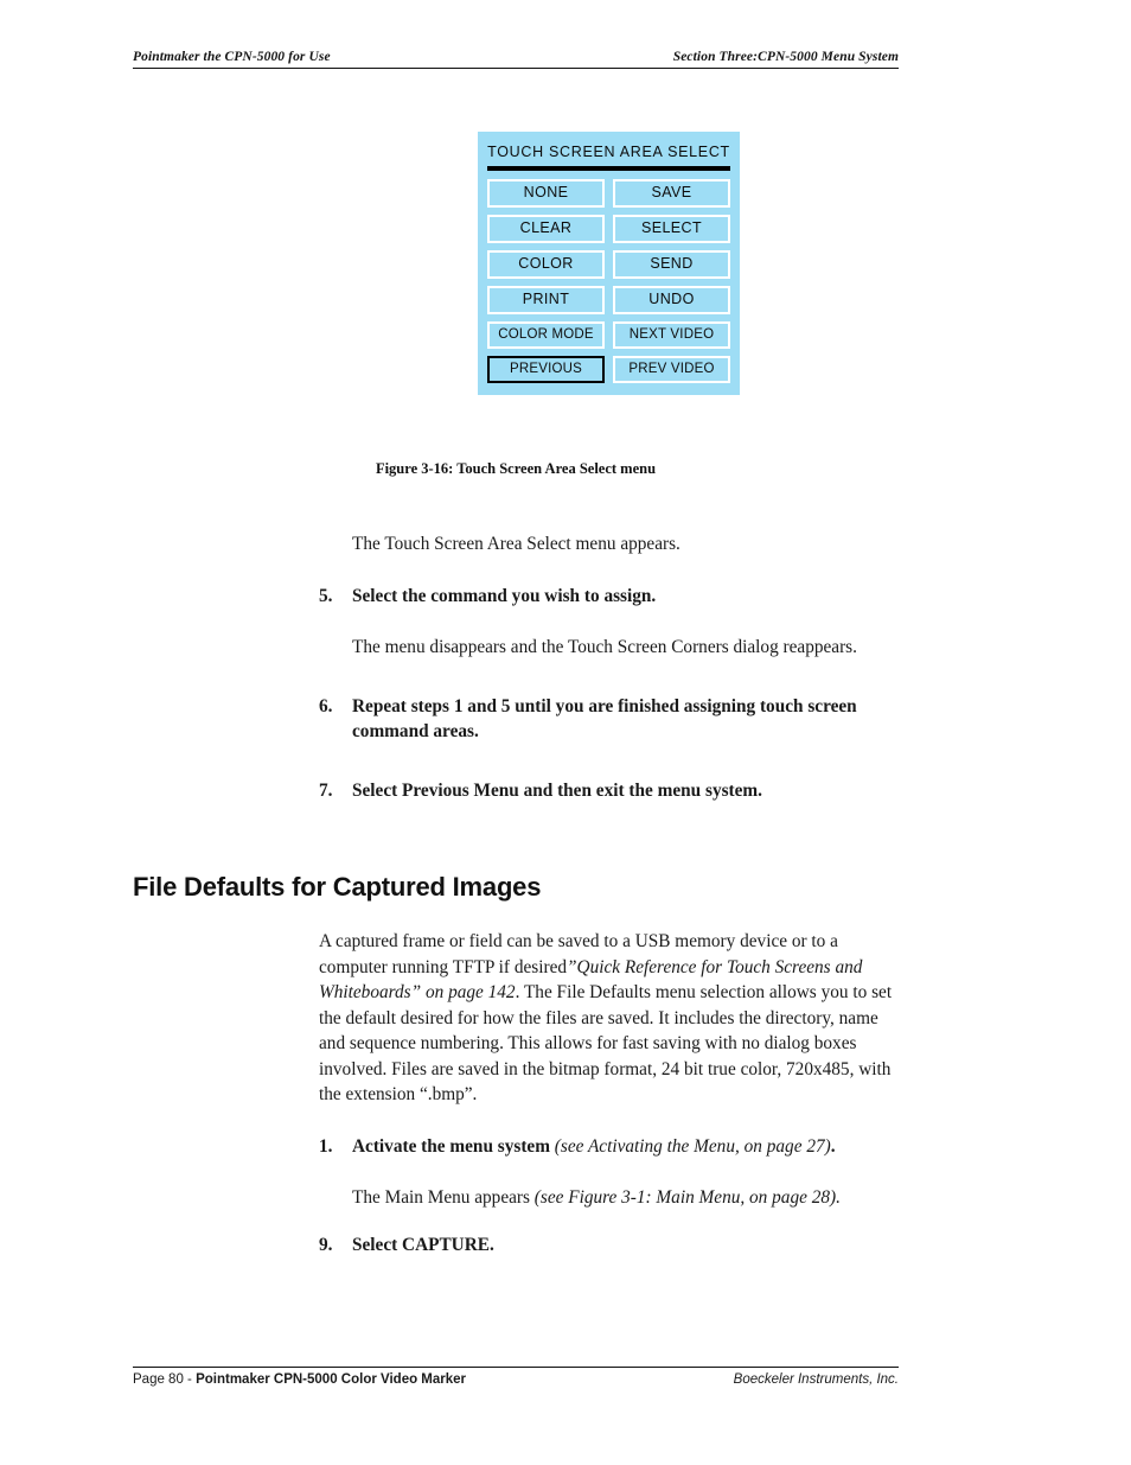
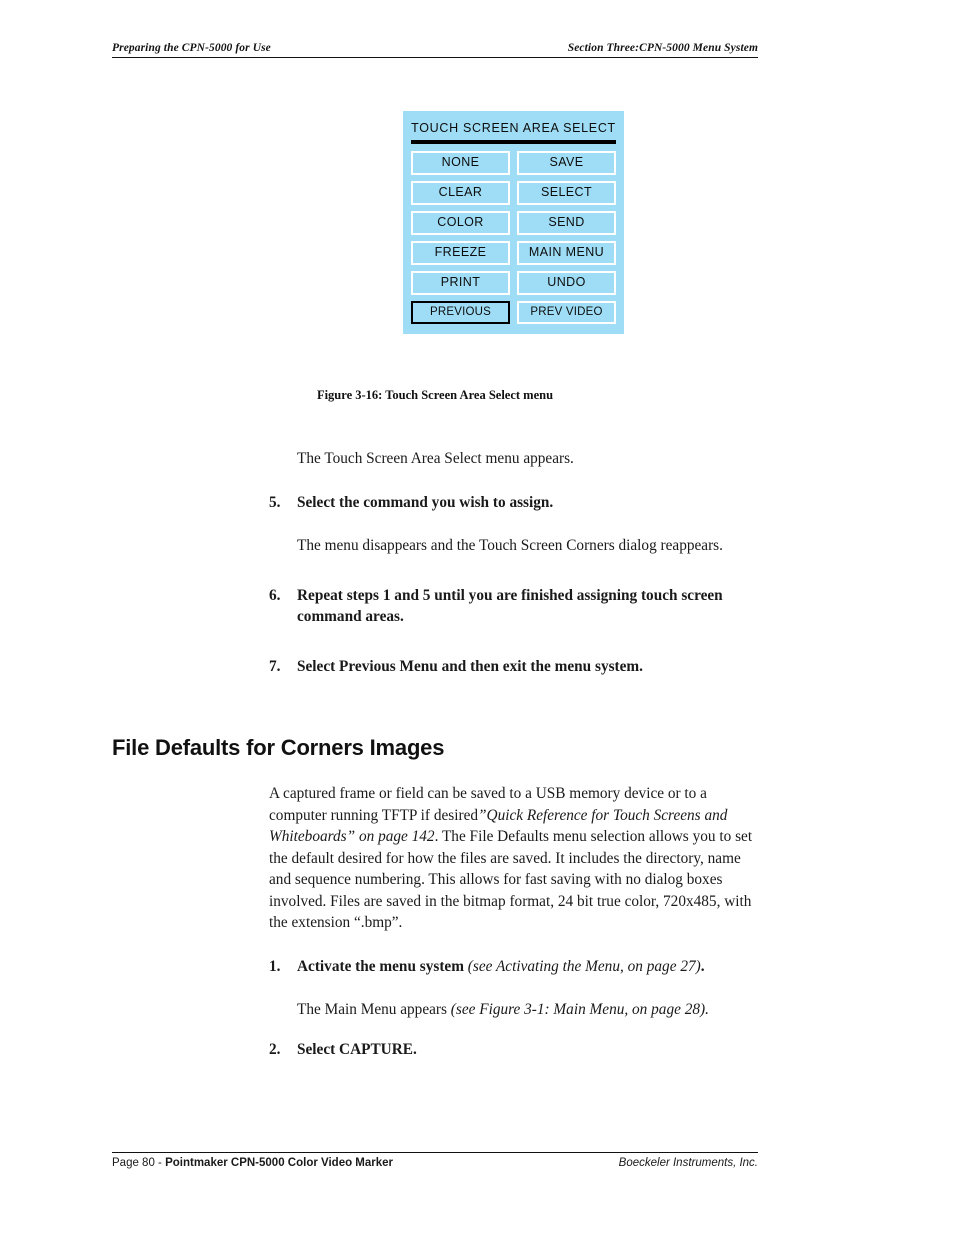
- Pointmaker the CPN-5000 for Use
+ Preparing the CPN-5000 for Use
  Section Three:CPN-5000 Menu System
  TOUCH SCREEN AREA SELECT
  NONE
  SAVE
  CLEAR
  SELECT
  COLOR
  SEND
+ FREEZE
+ MAIN MENU
  PRINT
  UNDO
- COLOR MODE
- NEXT VIDEO
  PREVIOUS
  PREV VIDEO
  Figure 3-16: Touch Screen Area Select menu
  The Touch Screen Area Select menu appears.
  5.
  Select the command you wish to assign.
  The menu disappears and the Touch Screen Corners dialog reappears.
  6.
  Repeat steps 1 and 5 until you are finished assigning touch screen command areas.
  7.
  Select Previous Menu and then exit the menu system.
- File Defaults for Captured Images
+ File Defaults for Corners Images
  A captured frame or field can be saved to a USB memory device or to a computer running TFTP if desired”Quick Reference for Touch Screens and Whiteboards” on page 142. The File Defaults menu selection allows you to set the default desired for how the files are saved. It includes the directory, name and sequence numbering. This allows for fast saving with no dialog boxes involved. Files are saved in the bitmap format, 24 bit true color, 720x485, with the extension “.bmp”.
  1.
  Activate the menu system (see Activating the Menu, on page 27).
  The Main Menu appears (see Figure 3-1: Main Menu, on page 28).
- 9.
+ 2.
  Select CAPTURE.
  Page 80 - Pointmaker CPN-5000 Color Video Marker
  Boeckeler Instruments, Inc.
